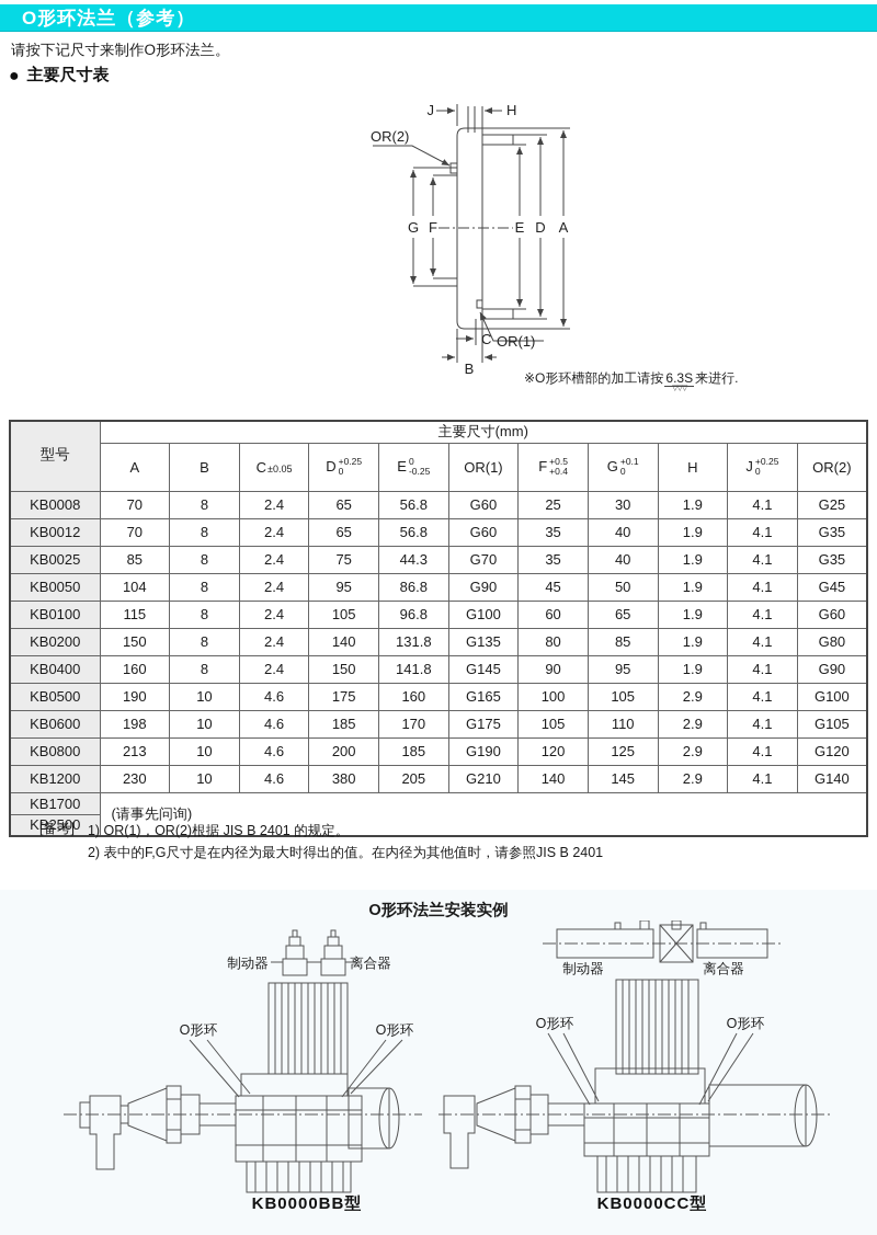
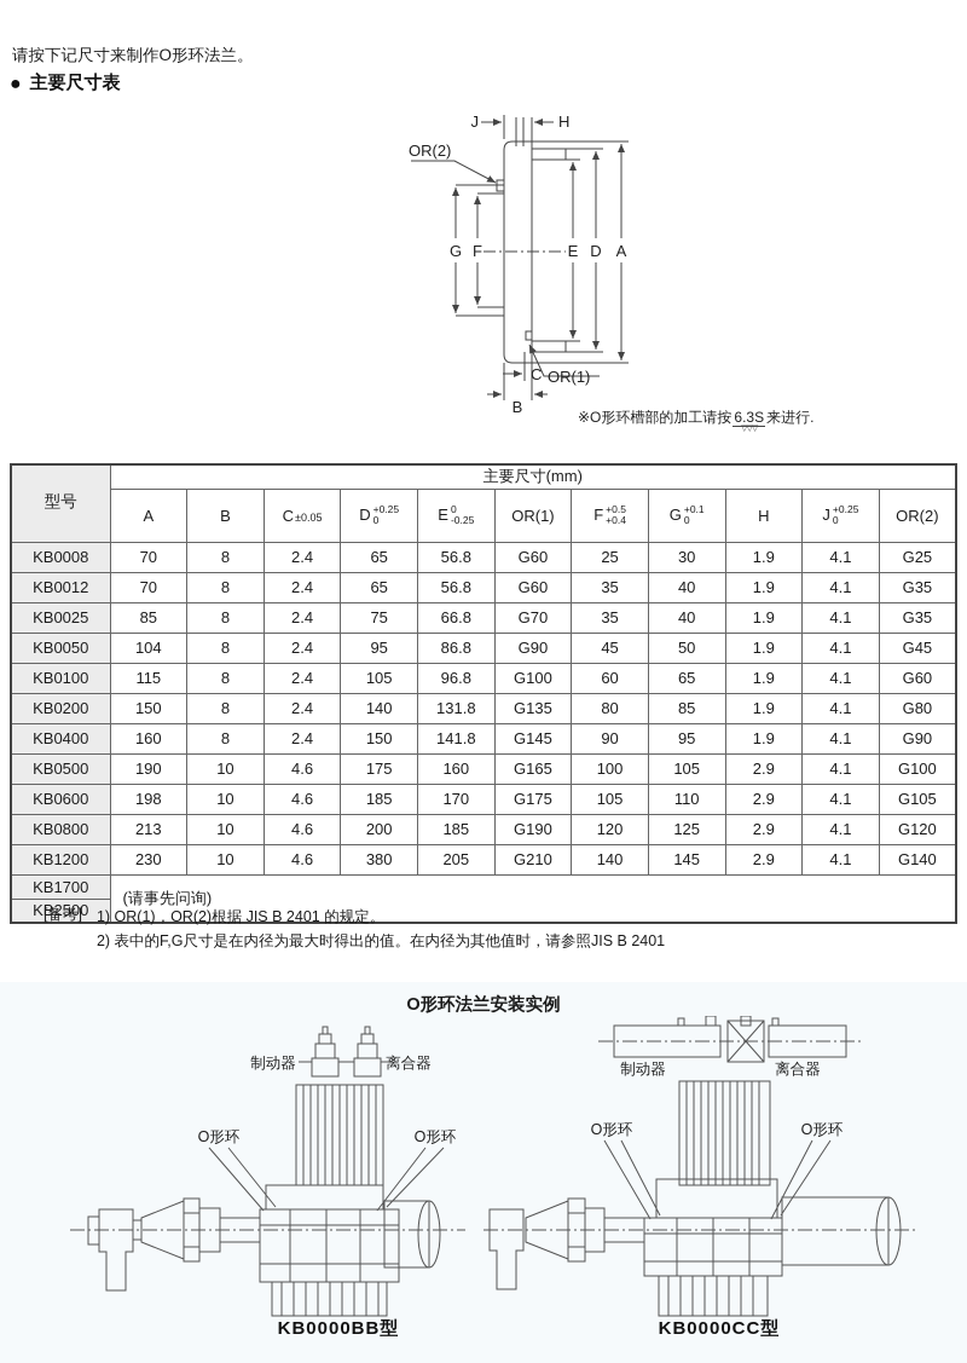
- O形环法兰（参考）
  请按下记尺寸来制作O形环法兰。
  ●
  主要尺寸表
  J
  H
  OR(2)
  G
  F
  E
  D
  A
  OR(1)
  C
  B
  ※O形环槽部的加工请按 6.3S
  来进行.
  型号	主要尺寸(mm)
  A	B	C±0.05	D +0.250	E 0-0.25	OR(1)	F +0.5+0.4	G +0.10	H	J +0.250	OR(2)
  KB0008	70	8	2.4	65	56.8	G60	25	30	1.9	4.1	G25
  KB0012	70	8	2.4	65	56.8	G60	35	40	1.9	4.1	G35
- KB0025	85	8	2.4	75	44.3	G70	35	40	1.9	4.1	G35
+ KB0025	85	8	2.4	75	66.8	G70	35	40	1.9	4.1	G35
  KB0050	104	8	2.4	95	86.8	G90	45	50	1.9	4.1	G45
  KB0100	115	8	2.4	105	96.8	G100	60	65	1.9	4.1	G60
  KB0200	150	8	2.4	140	131.8	G135	80	85	1.9	4.1	G80
  KB0400	160	8	2.4	150	141.8	G145	90	95	1.9	4.1	G90
  KB0500	190	10	4.6	175	160	G165	100	105	2.9	4.1	G100
  KB0600	198	10	4.6	185	170	G175	105	110	2.9	4.1	G105
  KB0800	213	10	4.6	200	185	G190	120	125	2.9	4.1	G120
  KB1200	230	10	4.6	380	205	G210	140	145	2.9	4.1	G140
  KB1700	(请事先问询)
  KB2500
  [备考]
  1) OR(1)，OR(2)根据 JIS B 2401 的规定。
  2) 表中的F,G尺寸是在内径为最大时得出的值。在内径为其他值时，请参照JIS B 2401
  O形环法兰安装实例
  制动器
  离合器
  O形环
  O形环
  制动器
  离合器
  O形环
  O形环
  KB0000BB型
  KB0000CC型
